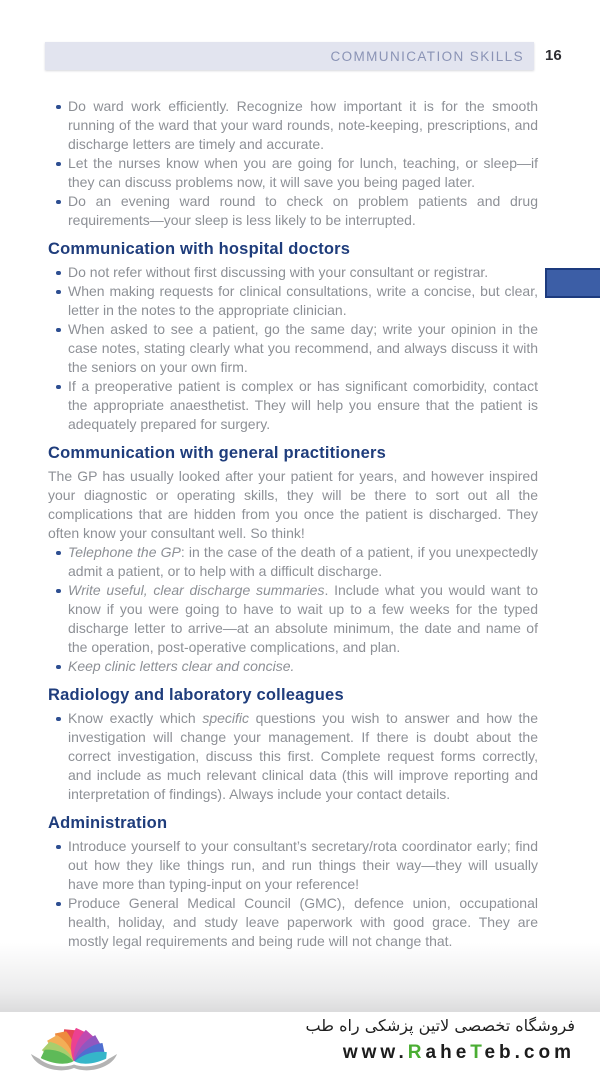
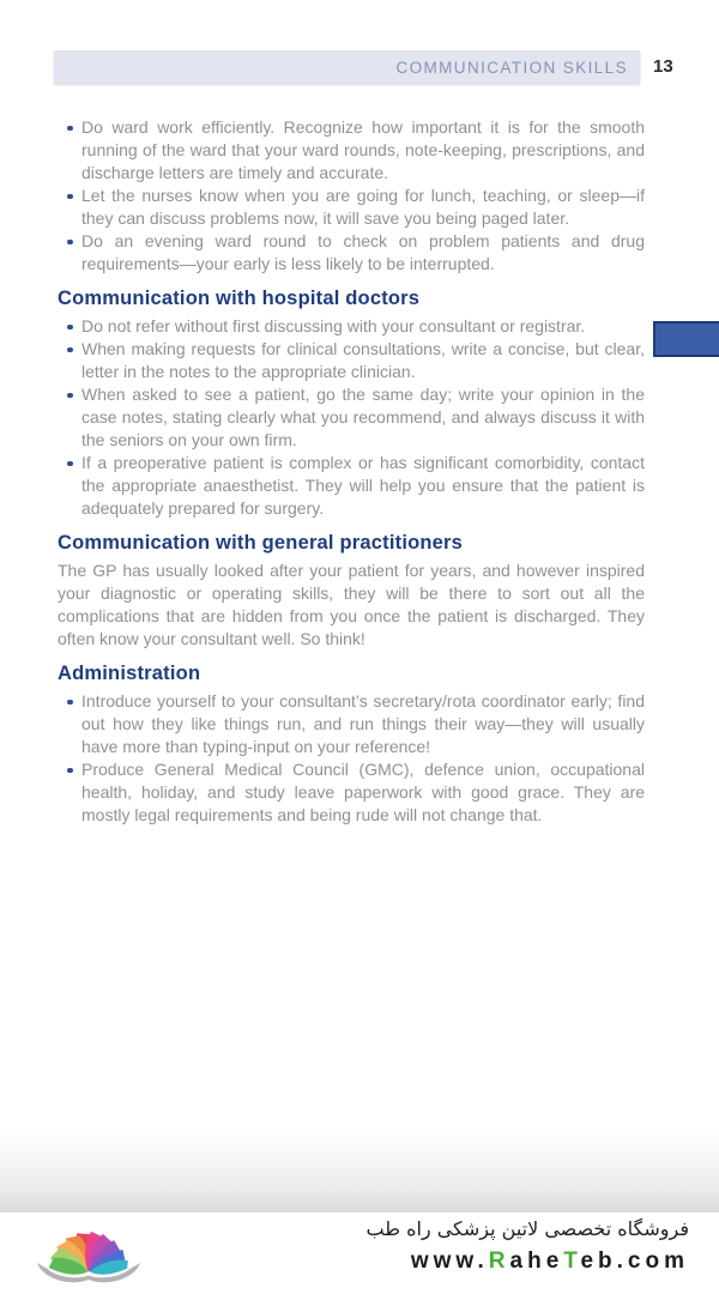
  COMMUNICATION SKILLS
- 16
+ 13
  Do ward work efficiently. Recognize how important it is for the smooth running of the ward that your ward rounds, note-keeping, prescriptions, and discharge letters are timely and accurate.
  Let the nurses know when you are going for lunch, teaching, or sleep—if they can discuss problems now, it will save you being paged later.
- Do an evening ward round to check on problem patients and drug requirements—your sleep is less likely to be interrupted.
+ Do an evening ward round to check on problem patients and drug requirements—your early is less likely to be interrupted.
  Communication with hospital doctors
  Do not refer without first discussing with your consultant or registrar.
  When making requests for clinical consultations, write a concise, but clear, letter in the notes to the appropriate clinician.
  When asked to see a patient, go the same day; write your opinion in the case notes, stating clearly what you recommend, and always discuss it with the seniors on your own firm.
  If a preoperative patient is complex or has significant comorbidity, contact the appropriate anaesthetist. They will help you ensure that the patient is adequately prepared for surgery.
  Communication with general practitioners
  The GP has usually looked after your patient for years, and however inspired your diagnostic or operating skills, they will be there to sort out all the complications that are hidden from you once the patient is discharged. They often know your consultant well. So think!
- Telephone the GP: in the case of the death of a patient, if you unexpectedly admit a patient, or to help with a difficult discharge.
- Write useful, clear discharge summaries. Include what you would want to know if you were going to have to wait up to a few weeks for the typed discharge letter to arrive—at an absolute minimum, the date and name of the operation, post-operative complications, and plan.
- Keep clinic letters clear and concise.
- Radiology and laboratory colleagues
- Know exactly which specific questions you wish to answer and how the investigation will change your management. If there is doubt about the correct investigation, discuss this first. Complete request forms correctly, and include as much relevant clinical data (this will improve reporting and interpretation of findings). Always include your contact details.
  Administration
  Introduce yourself to your consultant’s secretary/rota coordinator early; find out how they like things run, and run things their way—they will usually have more than typing-input on your reference!
  Produce General Medical Council (GMC), defence union, occupational health, holiday, and study leave paperwork with good grace. They are mostly legal requirements and being rude will not change that.
  فروشگاه تخصصی لاتین پزشکی راه طب
  www.RaheTeb.com
